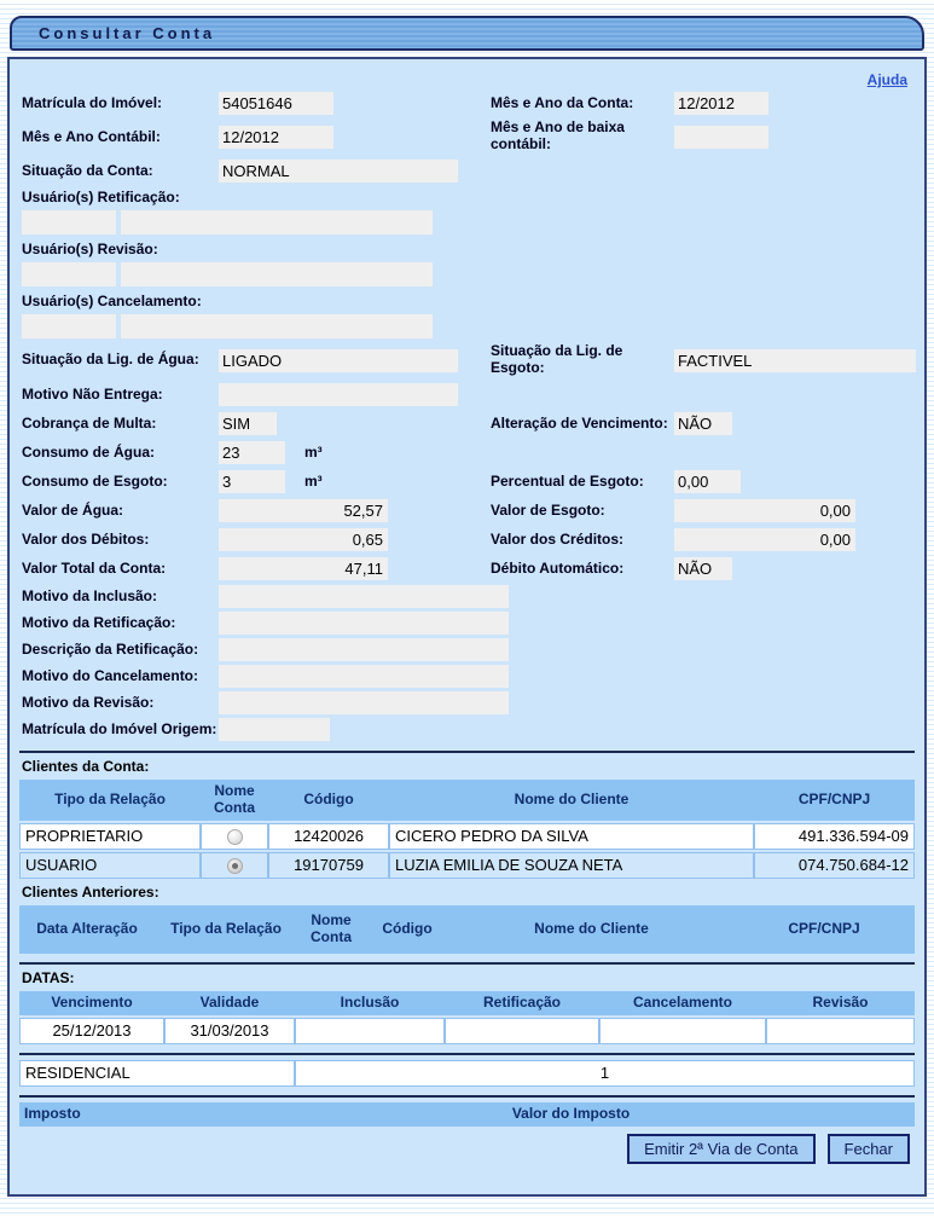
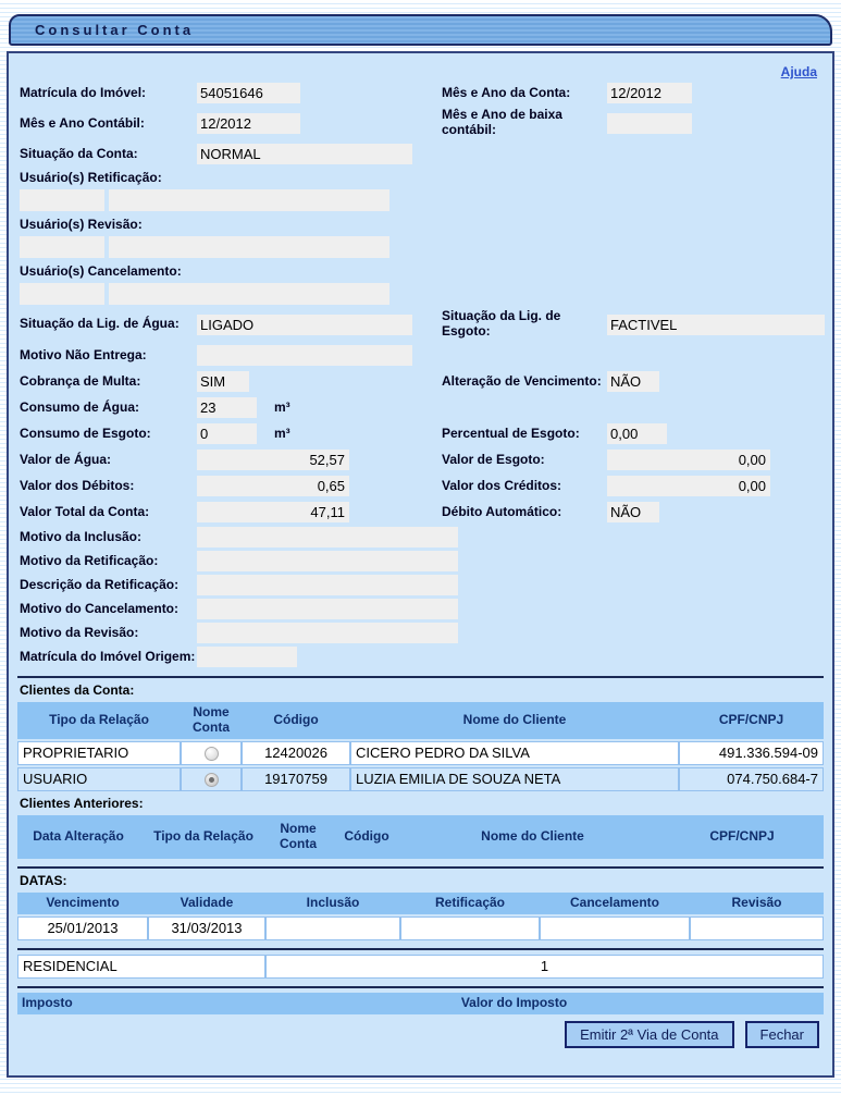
  Consultar Conta
  Ajuda
  Matrícula do Imóvel:
  54051646
  Mês e Ano da Conta:
  12/2012
  Mês e Ano Contábil:
  12/2012
  Mês e Ano de baixa contábil:
  Situação da Conta:
  NORMAL
  Usuário(s) Retificação:
  Usuário(s) Revisão:
  Usuário(s) Cancelamento:
  Situação da Lig. de Água:
  LIGADO
  Situação da Lig. de Esgoto:
  FACTIVEL
  Motivo Não Entrega:
  Cobrança de Multa:
  SIM
  Alteração de Vencimento:
  NÃO
  Consumo de Água:
  23
  m³
  Consumo de Esgoto:
- 3
+ 0
  m³
  Percentual de Esgoto:
  0,00
  Valor de Água:
  52,57
  Valor de Esgoto:
  0,00
  Valor dos Débitos:
  0,65
  Valor dos Créditos:
  0,00
  Valor Total da Conta:
  47,11
  Débito Automático:
  NÃO
  Motivo da Inclusão:
  Motivo da Retificação:
  Descrição da Retificação:
  Motivo do Cancelamento:
  Motivo da Revisão:
  Matrícula do Imóvel Origem:
  Clientes da Conta:
  Tipo da Relação
  Nome Conta
  Código
  Nome do Cliente
  CPF/CNPJ
  PROPRIETARIO
  12420026
  CICERO PEDRO DA SILVA
  491.336.594-09
  USUARIO
  19170759
  LUZIA EMILIA DE SOUZA NETA
- 074.750.684-12
+ 074.750.684-7
  Clientes Anteriores:
  Data Alteração
  Tipo da Relação
  Nome Conta
  Código
  Nome do Cliente
  CPF/CNPJ
  DATAS:
  Vencimento
  Validade
  Inclusão
  Retificação
  Cancelamento
  Revisão
- 25/12/2013
+ 25/01/2013
  31/03/2013
  RESIDENCIAL
  1
  Imposto
  Valor do Imposto
  Emitir 2ª Via de Conta
  Fechar
